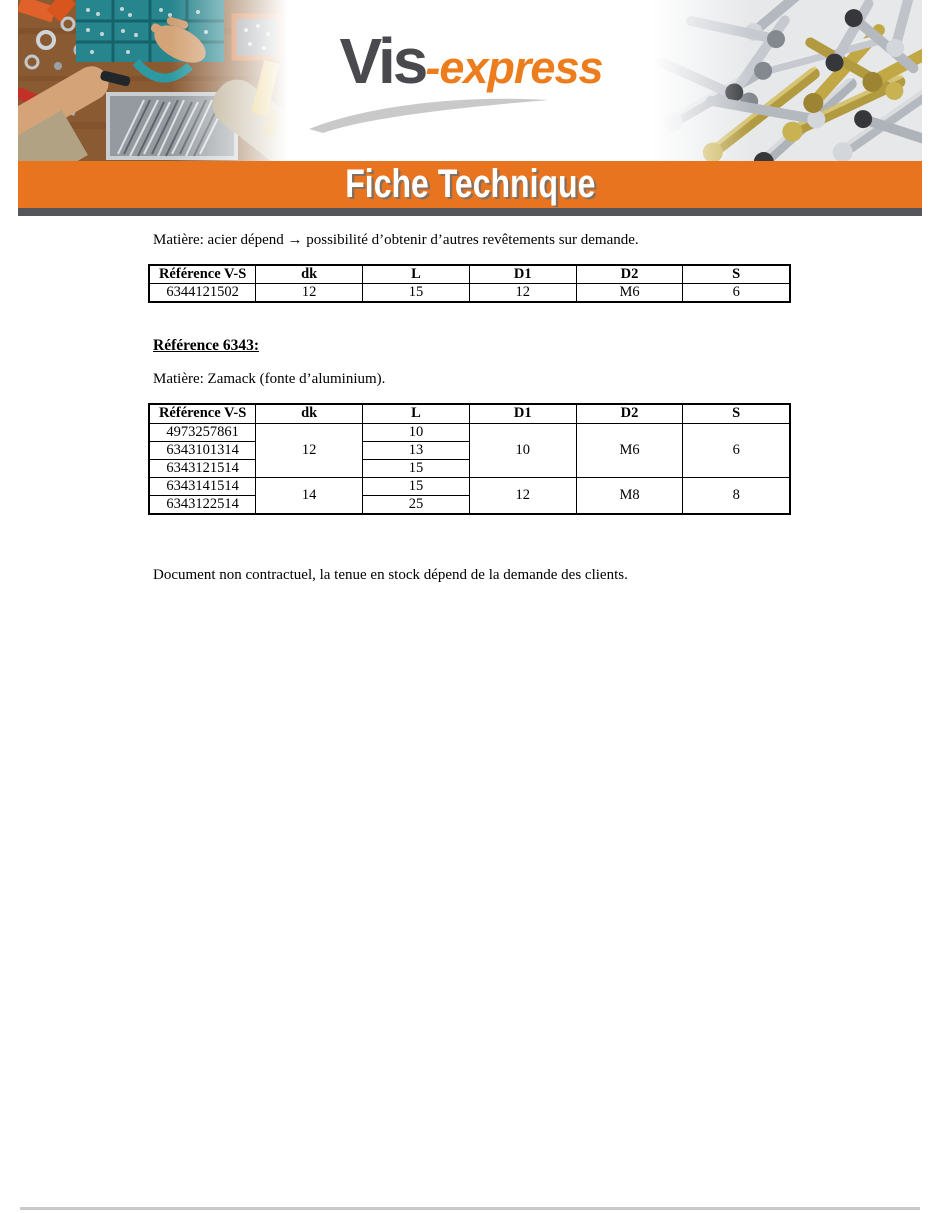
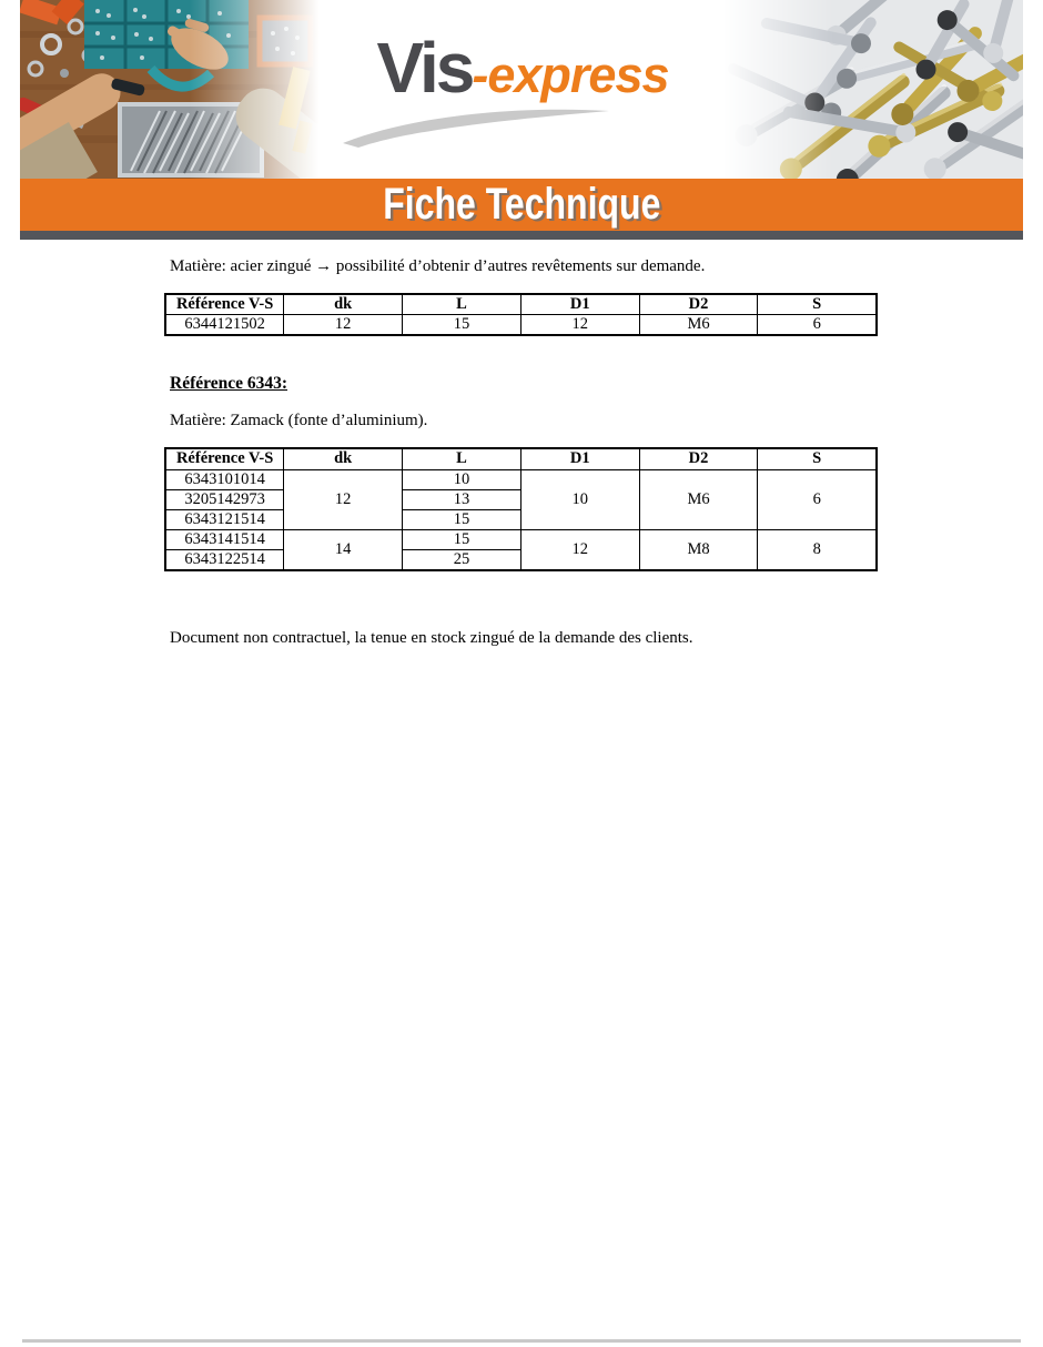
  Vis-express
  Fiche Technique
- Matière: acier dépend → possibilité d’obtenir d’autres revêtements sur demande.
+ Matière: acier zingué → possibilité d’obtenir d’autres revêtements sur demande.
  Référence V-S	dk	L	D1	D2	S
  6344121502	12	15	12	M6	6
  Référence 6343:
  Matière: Zamack (fonte d’aluminium).
  Référence V-S	dk	L	D1	D2	S
- 4973257861	12	10	10	M6	6
+ 6343101014	12	10	10	M6	6
- 6343101314	13
+ 3205142973	13
  6343121514	15
  6343141514	14	15	12	M8	8
  6343122514	25
- Document non contractuel, la tenue en stock dépend de la demande des clients.
+ Document non contractuel, la tenue en stock zingué de la demande des clients.
